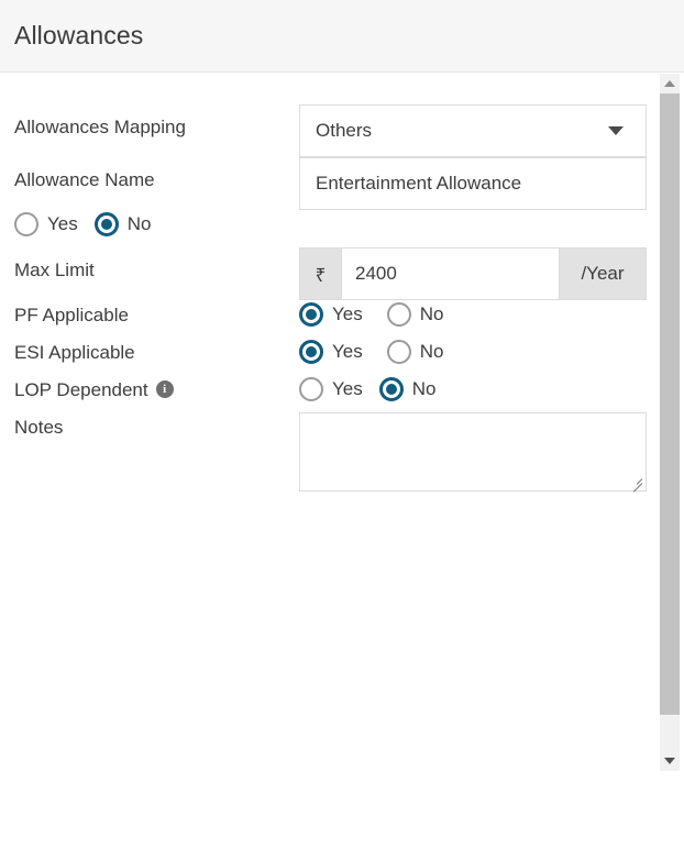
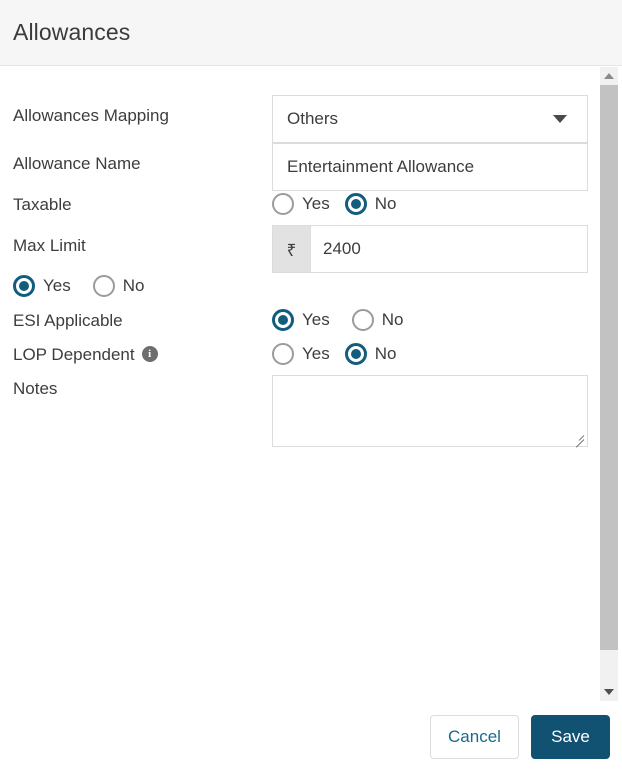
  Allowances
  Allowances Mapping
  Others
  Allowance Name
  Entertainment Allowance
+ Taxable
  Yes
  No
  Max Limit
  ₹
  2400
- /Year
- PF Applicable
  Yes
  No
  ESI Applicable
  Yes
  No
  LOP Dependent
  i
  Yes
  No
  Notes
+ Cancel
+ Save
